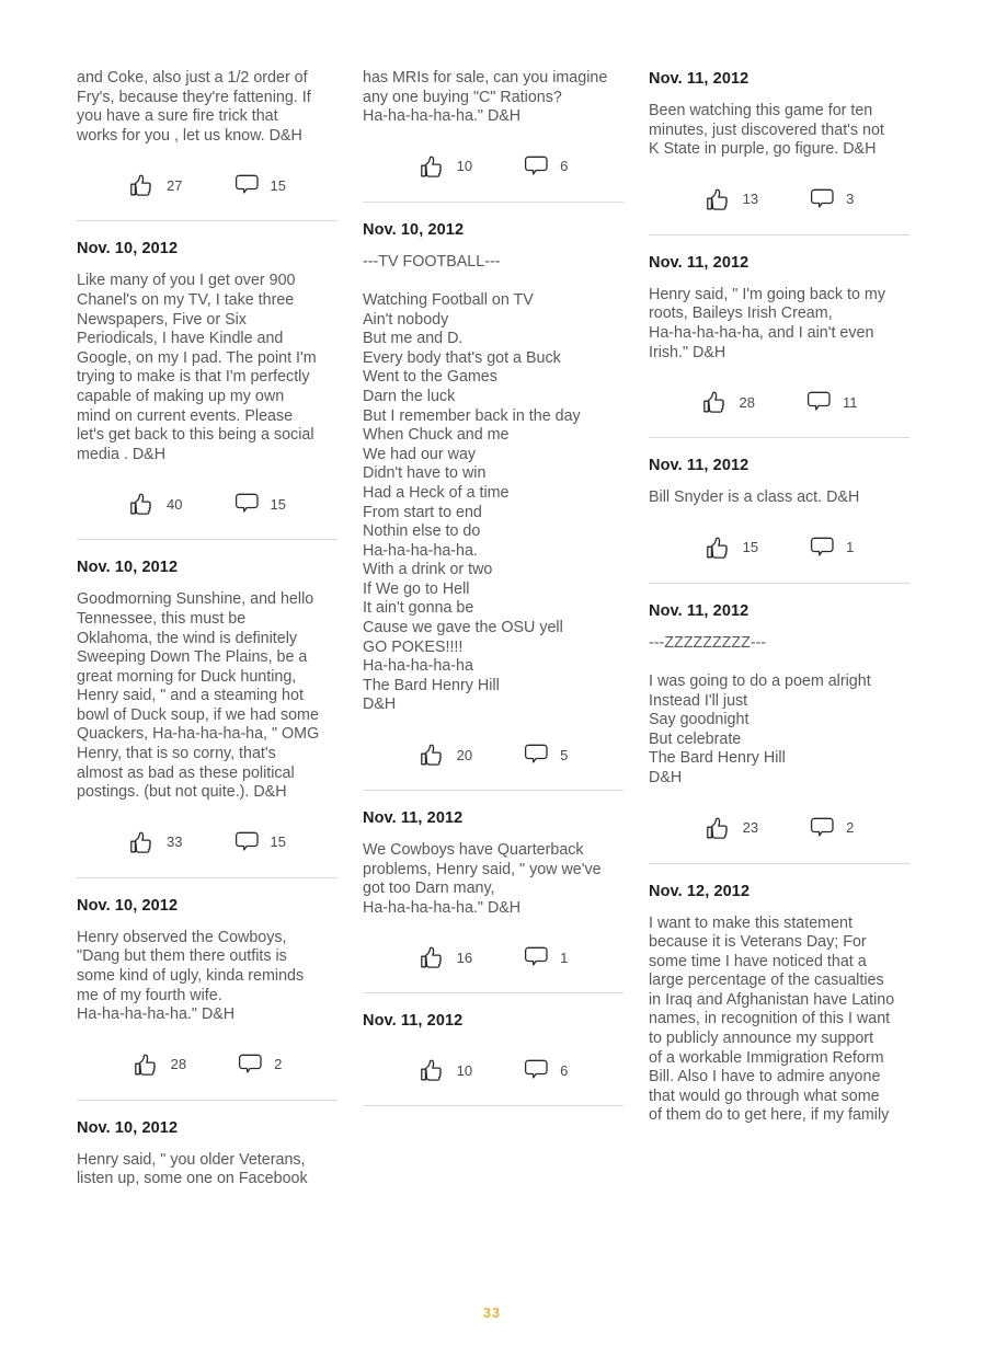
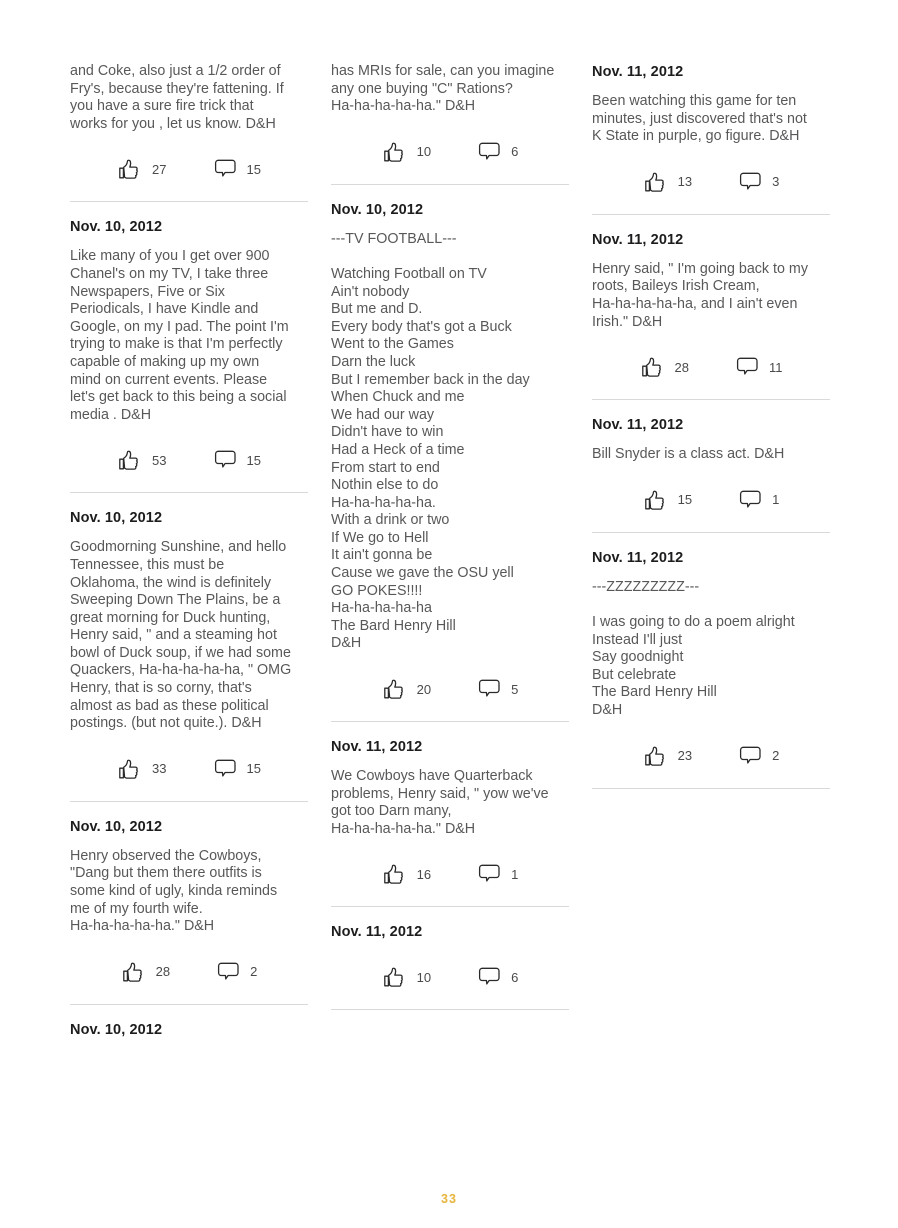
  and Coke, also just a 1/2 order of
  Fry's, because they're fattening. If
  you have a sure fire trick that
  works for you , let us know. D&H
  27
  15
  Nov. 10, 2012
  Like many of you I get over 900
  Chanel's on my TV, I take three
  Newspapers, Five or Six
  Periodicals, I have Kindle and
  Google, on my I pad. The point I'm
  trying to make is that I'm perfectly
  capable of making up my own
  mind on current events. Please
  let's get back to this being a social
  media . D&H
- 40
+ 53
  15
  Nov. 10, 2012
  Goodmorning Sunshine, and hello
  Tennessee, this must be
  Oklahoma, the wind is definitely
  Sweeping Down The Plains, be a
  great morning for Duck hunting,
  Henry said, " and a steaming hot
  bowl of Duck soup, if we had some
  Quackers, Ha-ha-ha-ha-ha, " OMG
  Henry, that is so corny, that's
  almost as bad as these political
  postings. (but not quite.). D&H
  33
  15
  Nov. 10, 2012
  Henry observed the Cowboys,
  "Dang but them there outfits is
  some kind of ugly, kinda reminds
  me of my fourth wife.
  Ha-ha-ha-ha-ha." D&H
  28
  2
  Nov. 10, 2012
- Henry said, " you older Veterans,
- listen up, some one on Facebook
  has MRIs for sale, can you imagine
  any one buying "C" Rations?
  Ha-ha-ha-ha-ha." D&H
  10
  6
  Nov. 10, 2012
  ---TV FOOTBALL---
  Watching Football on TV
  Ain't nobody
  But me and D.
  Every body that's got a Buck
  Went to the Games
  Darn the luck
  But I remember back in the day
  When Chuck and me
  We had our way
  Didn't have to win
  Had a Heck of a time
  From start to end
  Nothin else to do
  Ha-ha-ha-ha-ha.
  With a drink or two
  If We go to Hell
  It ain't gonna be
  Cause we gave the OSU yell
  GO POKES!!!!
  Ha-ha-ha-ha-ha
  The Bard Henry Hill
  D&H
  20
  5
  Nov. 11, 2012
  We Cowboys have Quarterback
  problems, Henry said, " yow we've
  got too Darn many,
  Ha-ha-ha-ha-ha." D&H
  16
  1
  Nov. 11, 2012
  10
  6
  Nov. 11, 2012
  Been watching this game for ten
  minutes, just discovered that's not
  K State in purple, go figure. D&H
  13
  3
  Nov. 11, 2012
  Henry said, " I'm going back to my
  roots, Baileys Irish Cream,
  Ha-ha-ha-ha-ha, and I ain't even
  Irish." D&H
  28
  11
  Nov. 11, 2012
  Bill Snyder is a class act. D&H
  15
  1
  Nov. 11, 2012
  ---ZZZZZZZZZ---
  I was going to do a poem alright
  Instead I'll just
  Say goodnight
  But celebrate
  The Bard Henry Hill
  D&H
  23
  2
- Nov. 12, 2012
- I want to make this statement
- because it is Veterans Day; For
- some time I have noticed that a
- large percentage of the casualties
- in Iraq and Afghanistan have Latino
- names, in recognition of this I want
- to publicly announce my support
- of a workable Immigration Reform
- Bill. Also I have to admire anyone
- that would go through what some
- of them do to get here, if my family
  33
